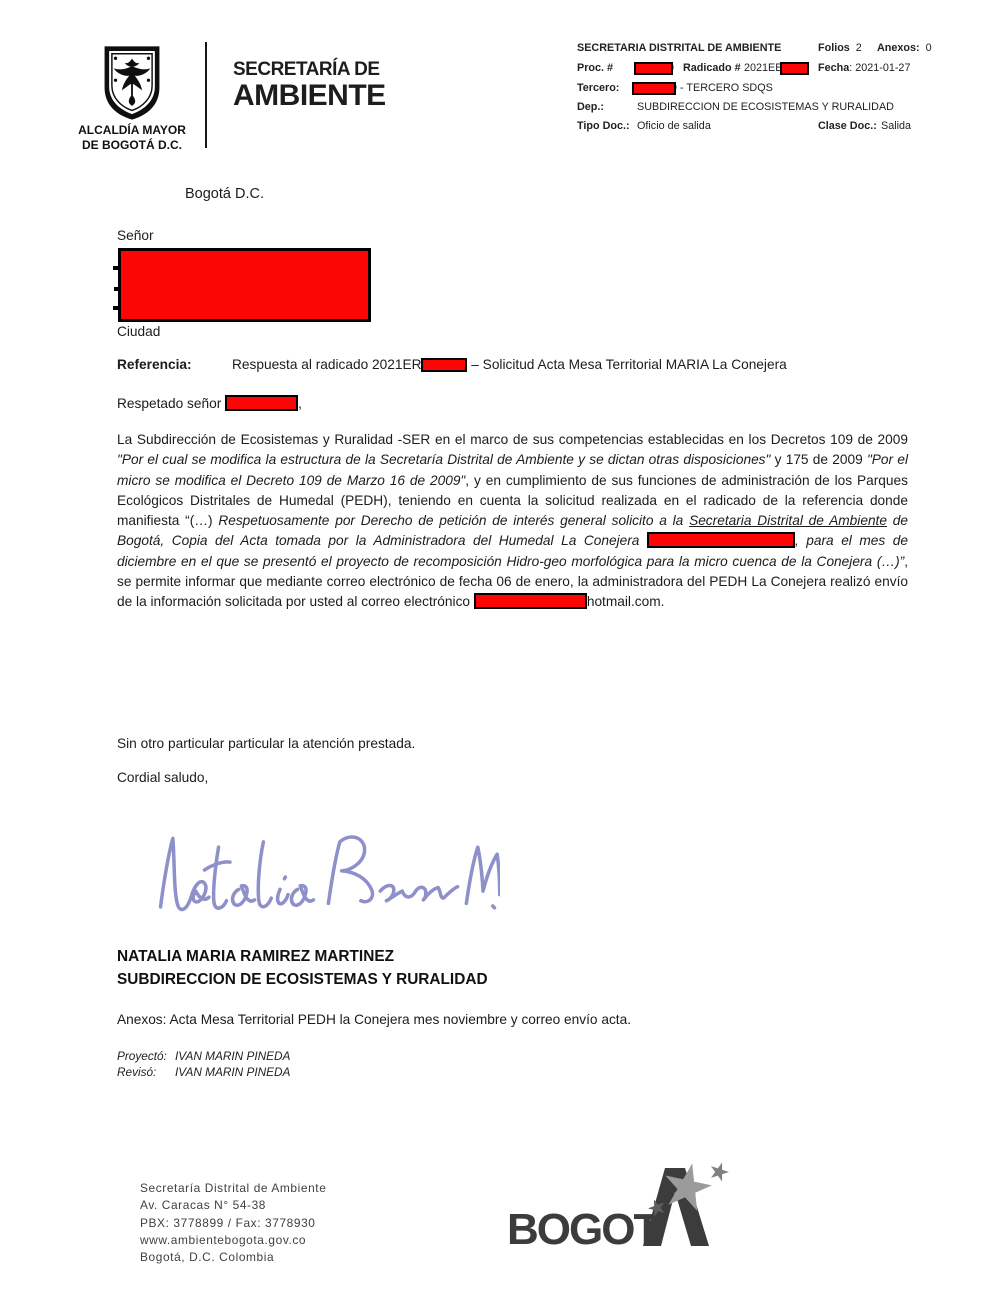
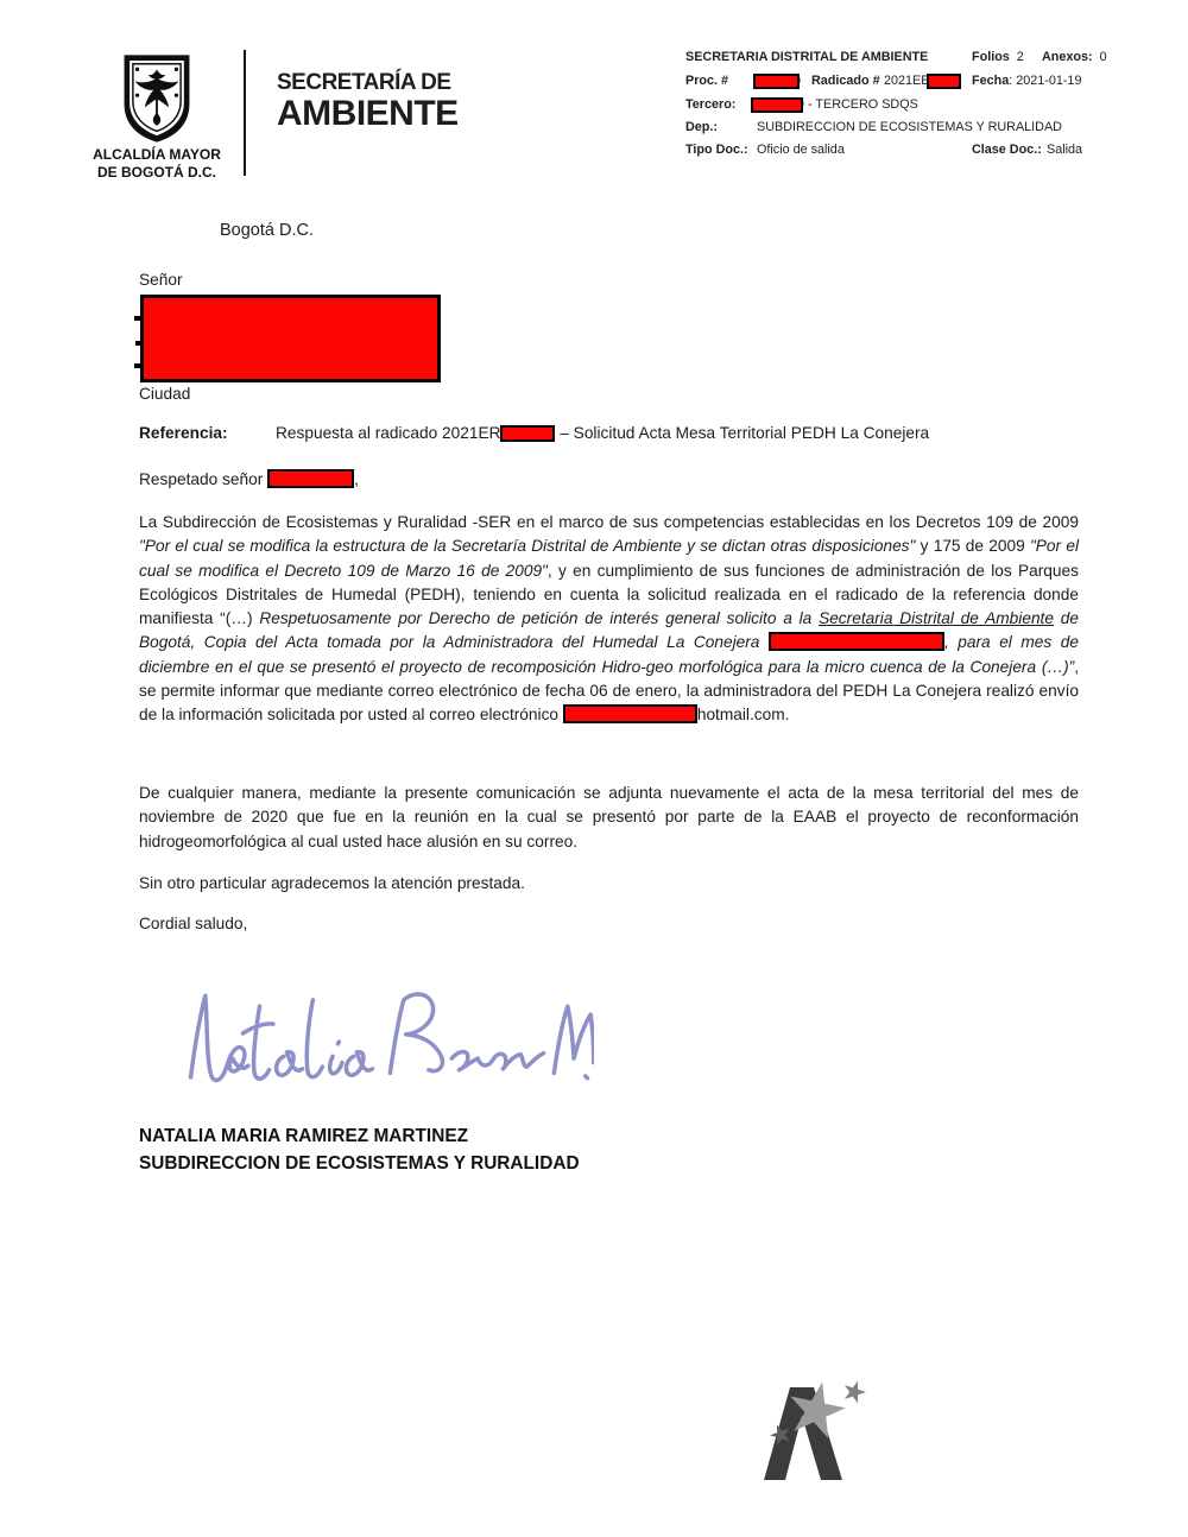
  ALCALDÍA MAYOR
  DE BOGOTÁ D.C.
  SECRETARÍA DE
  AMBIENTE
  SECRETARIA DISTRITAL DE AMBIENTE
  Folios 2
  Anexos: 0
  Proc. #
  Radicado #
  2021EE
- Fecha: 2021-01-27
+ Fecha: 2021-01-19
  Tercero:
  - TERCERO SDQS
  Dep.:
  SUBDIRECCION DE ECOSISTEMAS Y RURALIDAD
  Tipo Doc.:
  Oficio de salida
  Clase Doc.:
  Salida
  Bogotá D.C.
  Señor
  Ciudad
- Referencia: Respuesta al radicado 2021ER – Solicitud Acta Mesa Territorial MARIA La Conejera
+ Referencia: Respuesta al radicado 2021ER – Solicitud Acta Mesa Territorial PEDH La Conejera
  Respetado señor ,
- La Subdirección de Ecosistemas y Ruralidad -SER en el marco de sus competencias establecidas en los Decretos 109 de 2009 "Por el cual se modifica la estructura de la Secretaría Distrital de Ambiente y se dictan otras disposiciones" y 175 de 2009 "Por el micro se modifica el Decreto 109 de Marzo 16 de 2009", y en cumplimiento de sus funciones de administración de los Parques Ecológicos Distritales de Humedal (PEDH), teniendo en cuenta la solicitud realizada en el radicado de la referencia donde manifiesta “(…) Respetuosamente por Derecho de petición de interés general solicito a la Secretaria Distrital de Ambiente de Bogotá, Copia del Acta tomada por la Administradora del Humedal La Conejera , para el mes de diciembre en el que se presentó el proyecto de recomposición Hidro-geo morfológica para la micro cuenca de la Conejera (…)”, se permite informar que mediante correo electrónico de fecha 06 de enero, la administradora del PEDH La Conejera realizó envío de la información solicitada por usted al correo electrónico hotmail.com.
+ La Subdirección de Ecosistemas y Ruralidad -SER en el marco de sus competencias establecidas en los Decretos 109 de 2009 "Por el cual se modifica la estructura de la Secretaría Distrital de Ambiente y se dictan otras disposiciones" y 175 de 2009 "Por el cual se modifica el Decreto 109 de Marzo 16 de 2009", y en cumplimiento de sus funciones de administración de los Parques Ecológicos Distritales de Humedal (PEDH), teniendo en cuenta la solicitud realizada en el radicado de la referencia donde manifiesta “(…) Respetuosamente por Derecho de petición de interés general solicito a la Secretaria Distrital de Ambiente de Bogotá, Copia del Acta tomada por la Administradora del Humedal La Conejera , para el mes de diciembre en el que se presentó el proyecto de recomposición Hidro-geo morfológica para la micro cuenca de la Conejera (…)”, se permite informar que mediante correo electrónico de fecha 06 de enero, la administradora del PEDH La Conejera realizó envío de la información solicitada por usted al correo electrónico hotmail.com.
+ De cualquier manera, mediante la presente comunicación se adjunta nuevamente el acta de la mesa territorial del mes de noviembre de 2020 que fue en la reunión en la cual se presentó por parte de la EAAB el proyecto de reconformación hidrogeomorfológica al cual usted hace alusión en su correo.
- Sin otro particular particular la atención prestada.
+ Sin otro particular agradecemos la atención prestada.
  Cordial saludo,
  NATALIA MARIA RAMIREZ MARTINEZ
  SUBDIRECCION DE ECOSISTEMAS Y RURALIDAD
- Anexos: Acta Mesa Territorial PEDH la Conejera mes noviembre y correo envío acta.
- Proyectó: IVAN MARIN PINEDA
- Revisó: IVAN MARIN PINEDA
- Secretaría Distrital de Ambiente
- Av. Caracas N° 54-38
- PBX: 3778899 / Fax: 3778930
- www.ambientebogota.gov.co
- Bogotá, D.C. Colombia
- BOGOT
